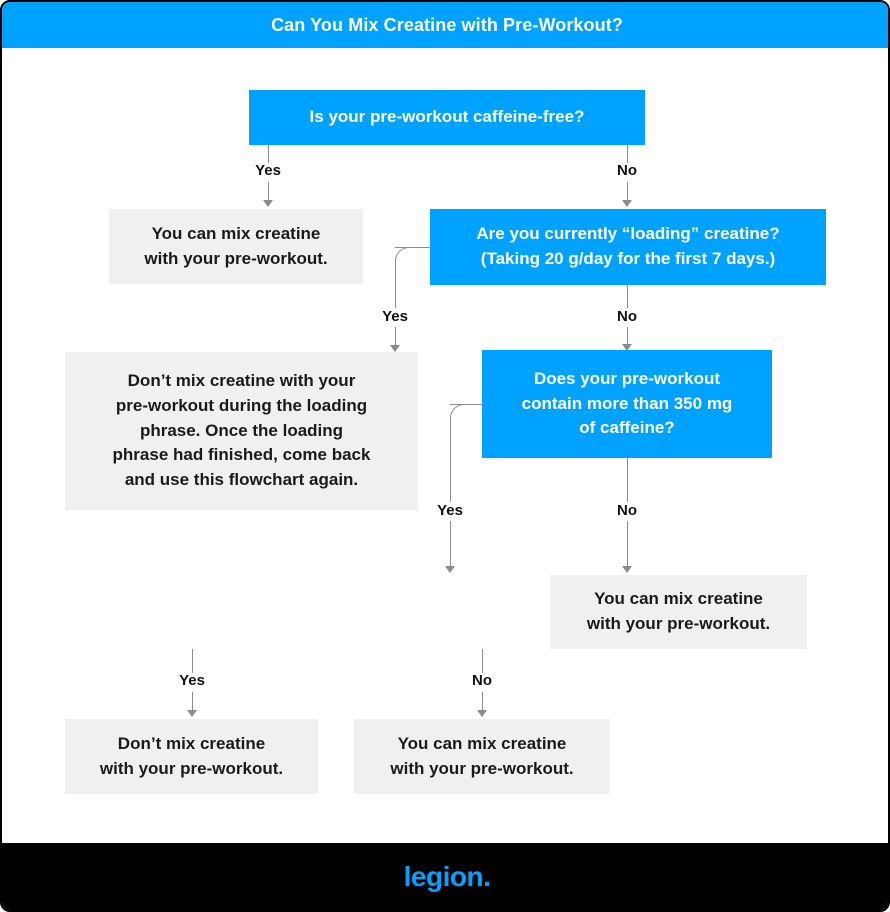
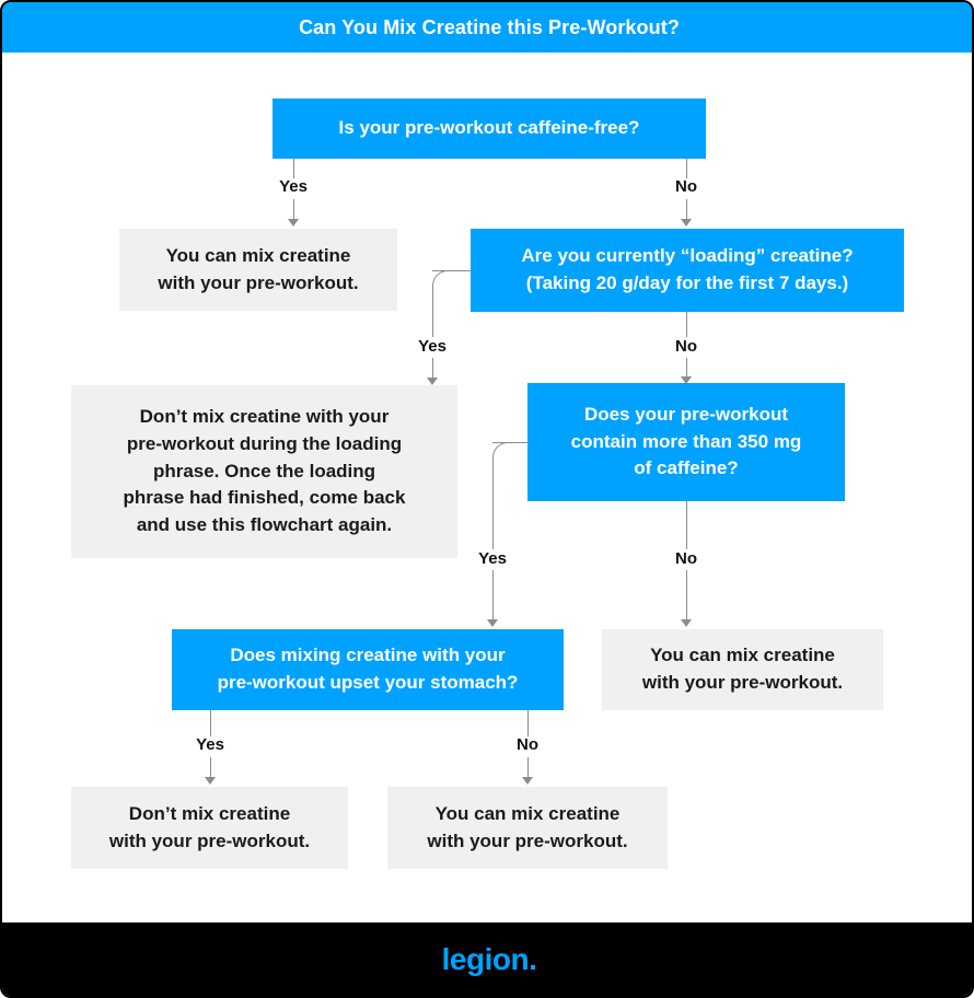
- Can You Mix Creatine with Pre-Workout?
+ Can You Mix Creatine this Pre-Workout?
  Is your pre-workout caffeine-free?
  Yes
  No
  You can mix creatine
  with your pre-workout.
  Are you currently “loading” creatine?
  (Taking 20 g/day for the first 7 days.)
  Yes
  No
  Don’t mix creatine with your
  pre-workout during the loading
  phrase. Once the loading
  phrase had finished, come back
  and use this flowchart again.
  Does your pre-workout
  contain more than 350 mg
  of caffeine?
  Yes
  No
+ Does mixing creatine with your
+ pre-workout upset your stomach?
  You can mix creatine
  with your pre-workout.
  Yes
  No
  Don’t mix creatine
  with your pre-workout.
  You can mix creatine
  with your pre-workout.
  legion.
